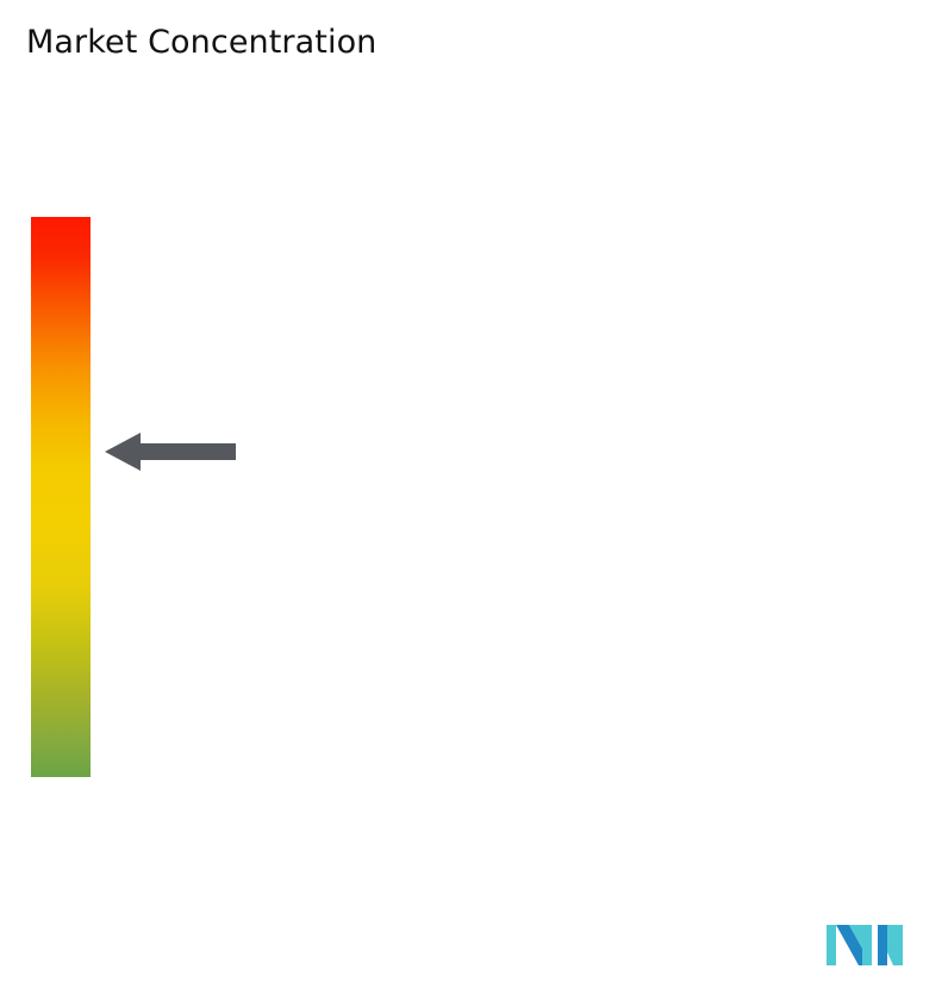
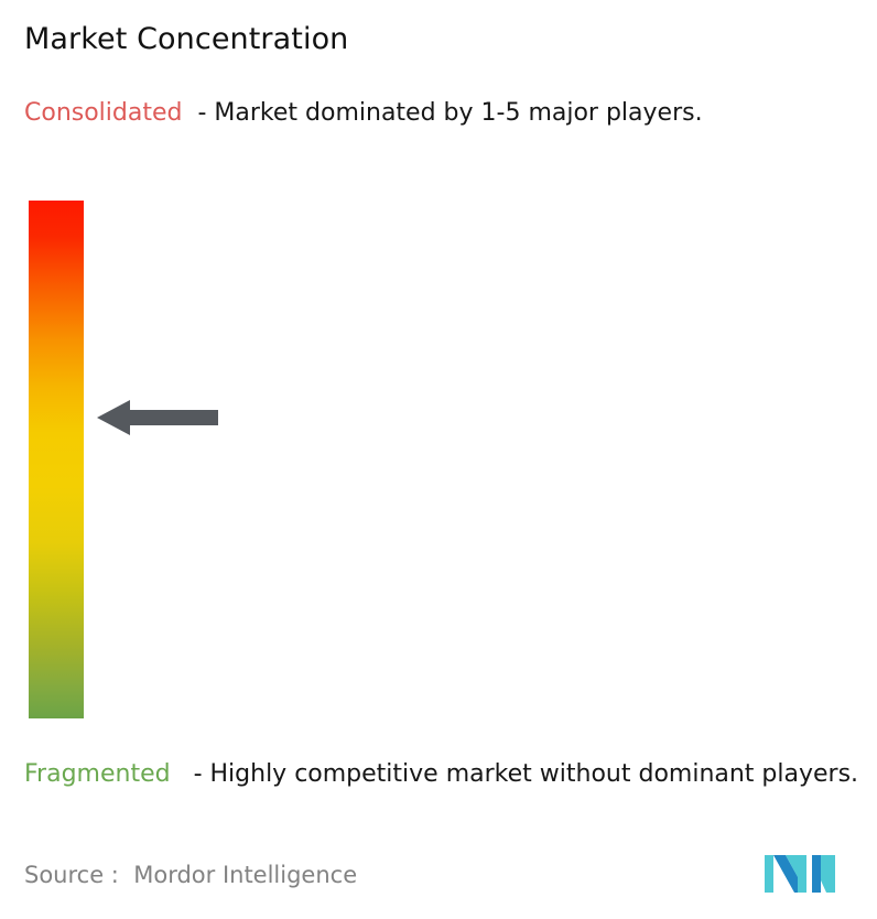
  Market Concentration
+ Consolidated - Market dominated by 1-5 major players.
+ Fragmented - Highly competitive market without dominant players.
+ Source : Mordor Intelligence
